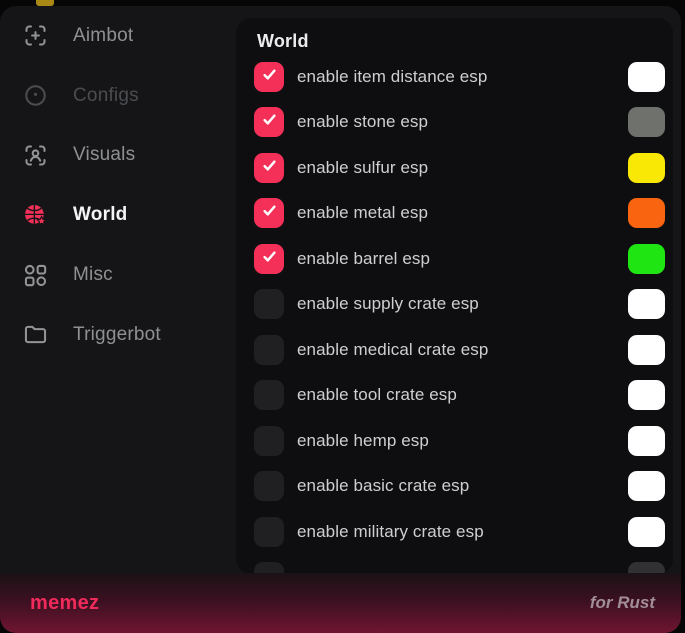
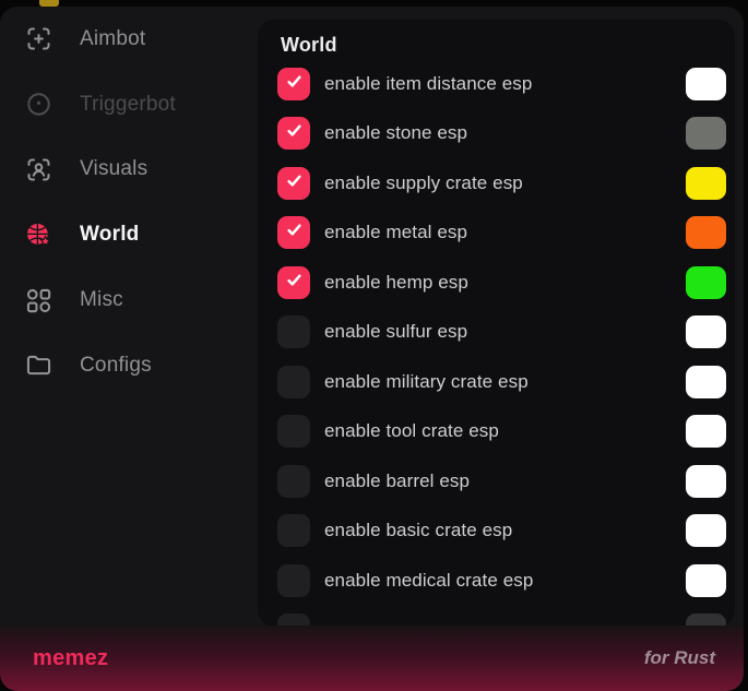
  Aimbot
- Configs
+ Triggerbot
  Visuals
  World
  Misc
- Triggerbot
+ Configs
  World
  enable item distance esp
  enable stone esp
- enable sulfur esp
+ enable supply crate esp
  enable metal esp
- enable barrel esp
+ enable hemp esp
- enable supply crate esp
+ enable sulfur esp
- enable medical crate esp
+ enable military crate esp
  enable tool crate esp
- enable hemp esp
+ enable barrel esp
  enable basic crate esp
- enable military crate esp
+ enable medical crate esp
  memez
  for Rust
